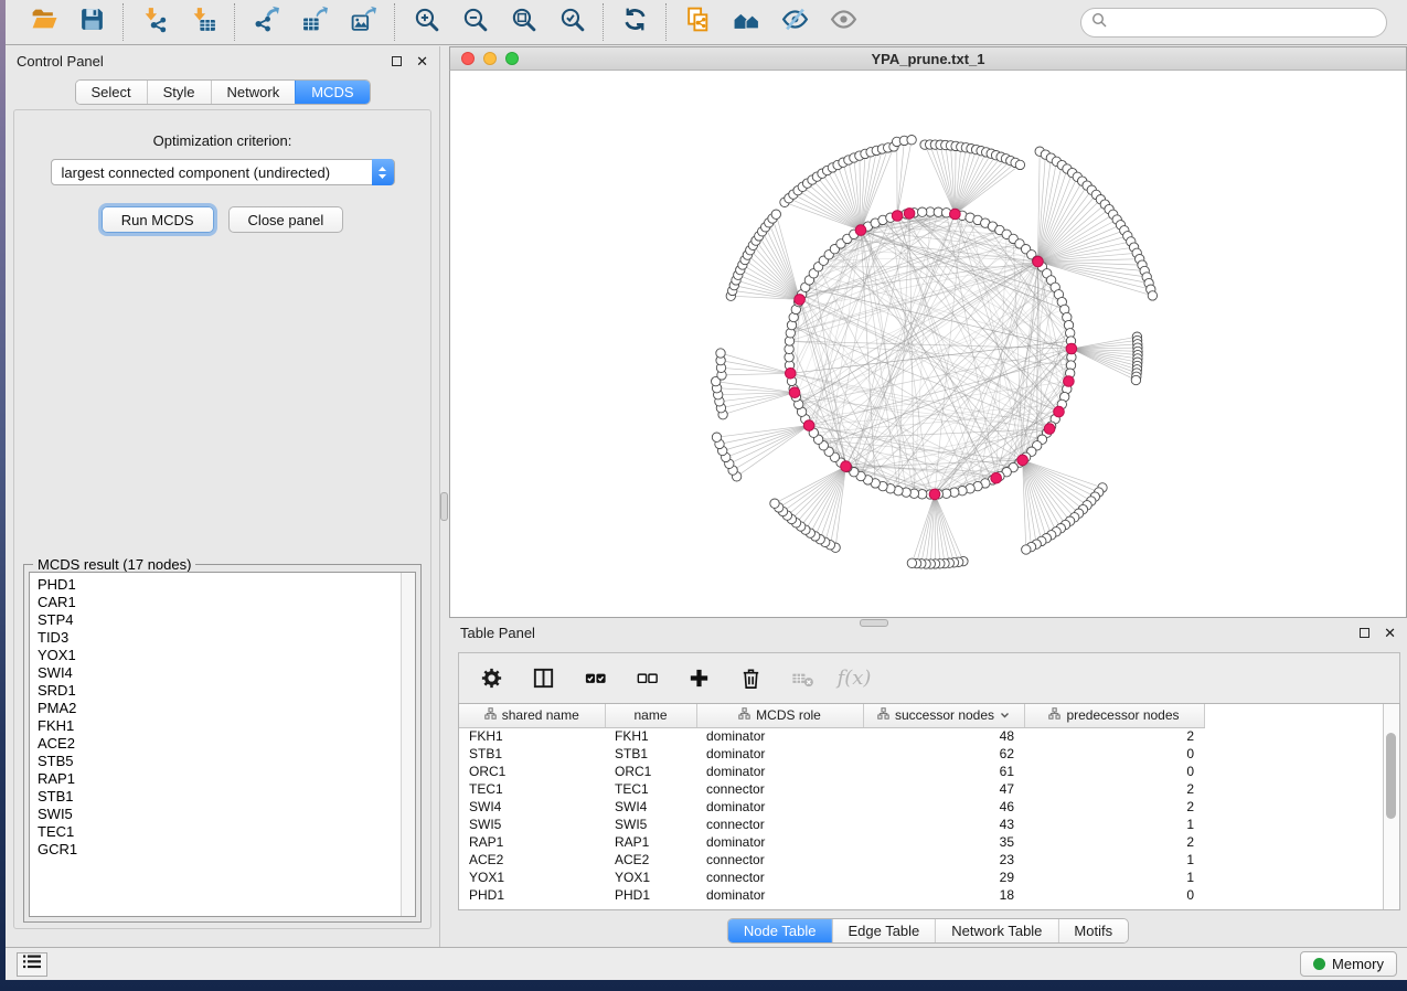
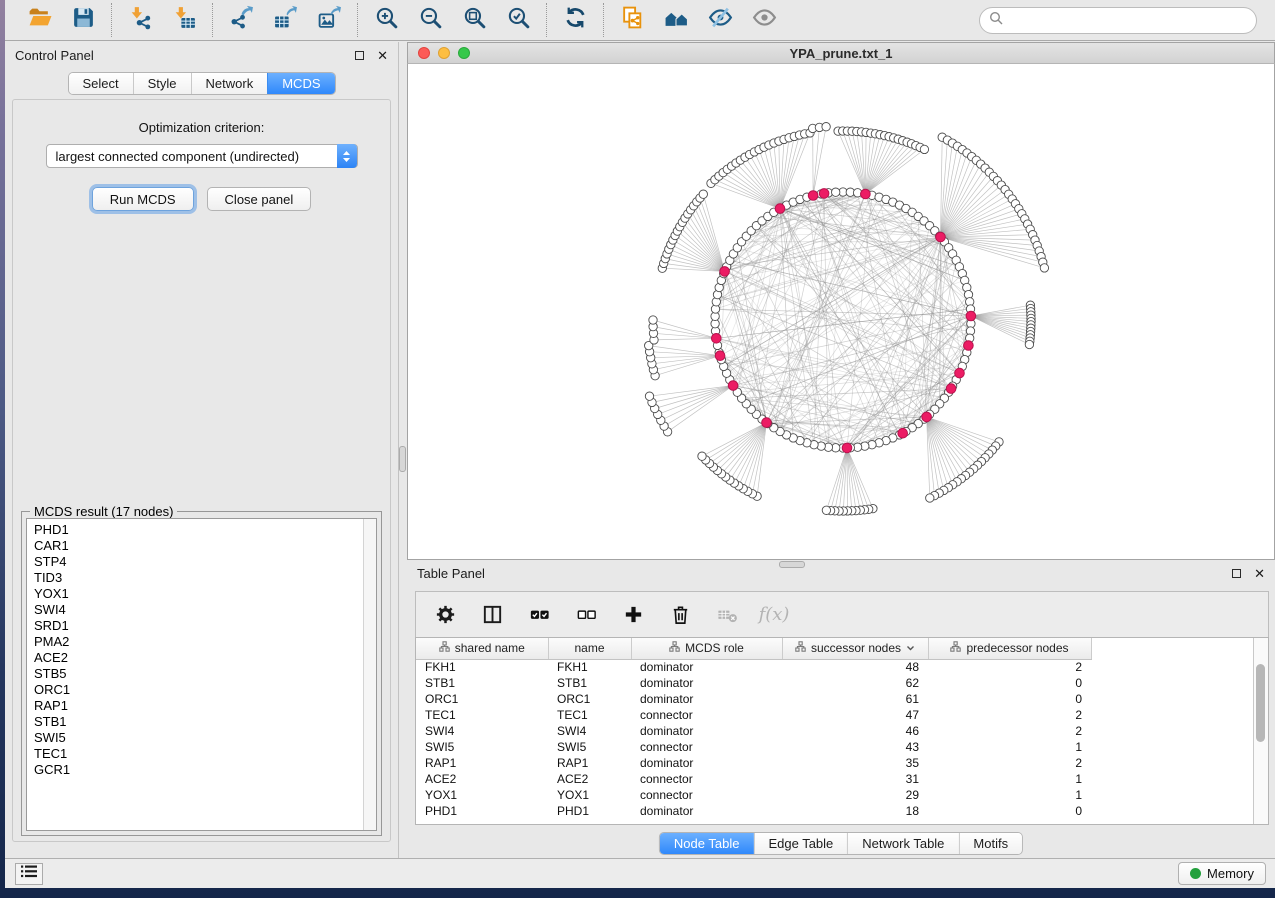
  Control Panel
  ✕
  Select
  Style
  Network
  MCDS
  Optimization criterion:
  largest connected component (undirected)
  Run MCDS
  Close panel
  MCDS result (17 nodes)
  PHD1
  CAR1
  STP4
  TID3
  YOX1
  SWI4
  SRD1
  PMA2
- FKH1
  ACE2
  STB5
+ ORC1
  RAP1
  STB1
  SWI5
  TEC1
  GCR1
  YPA_prune.txt_1
  Table Panel
  ✕
  f(x)
  shared name	name	MCDS role	successor nodes	predecessor nodes
  FKH1	FKH1	dominator	48	2
  STB1	STB1	dominator	62	0
  ORC1	ORC1	dominator	61	0
  TEC1	TEC1	connector	47	2
  SWI4	SWI4	dominator	46	2
  SWI5	SWI5	connector	43	1
  RAP1	RAP1	dominator	35	2
- ACE2	ACE2	connector	23	1
+ ACE2	ACE2	connector	31	1
  YOX1	YOX1	connector	29	1
  PHD1	PHD1	dominator	18	0
  Node Table
  Edge Table
  Network Table
  Motifs
  Memory
